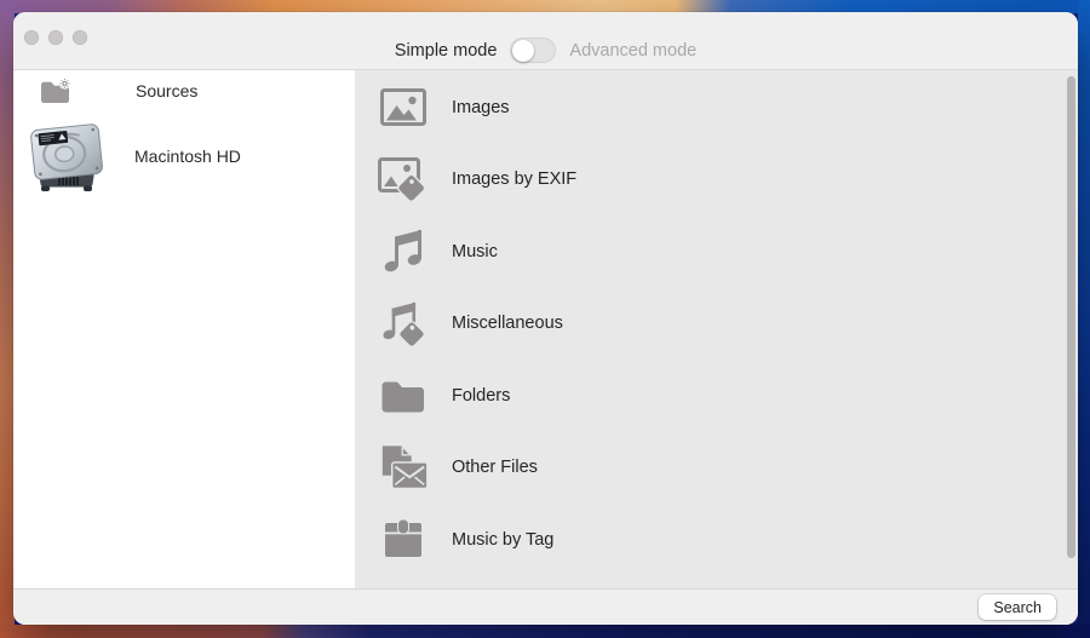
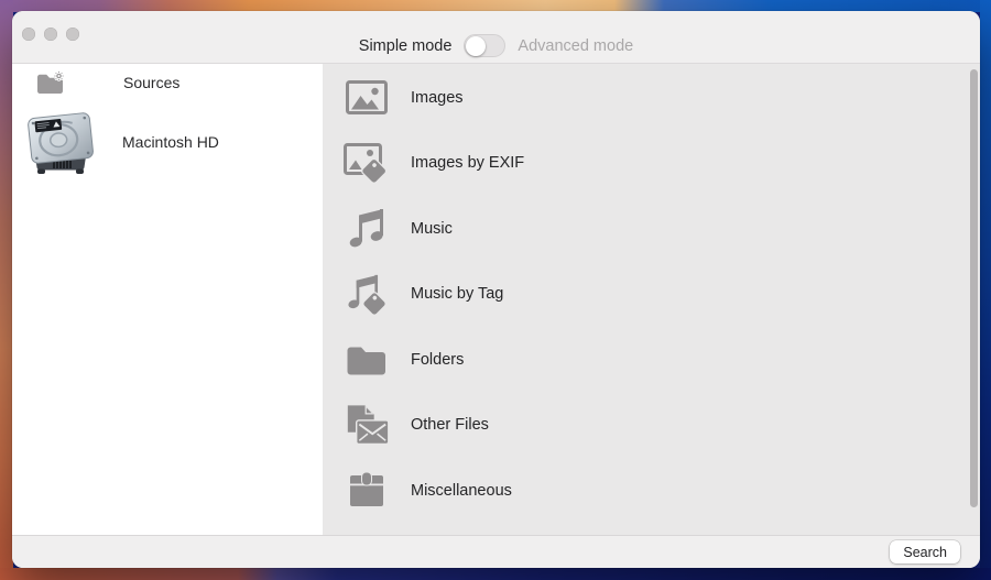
  Simple mode
  Advanced mode
  Sources
  Macintosh HD
  Images
  Images by EXIF
  Music
- Miscellaneous
+ Music by Tag
  Folders
  Other Files
- Music by Tag
+ Miscellaneous
  Search
